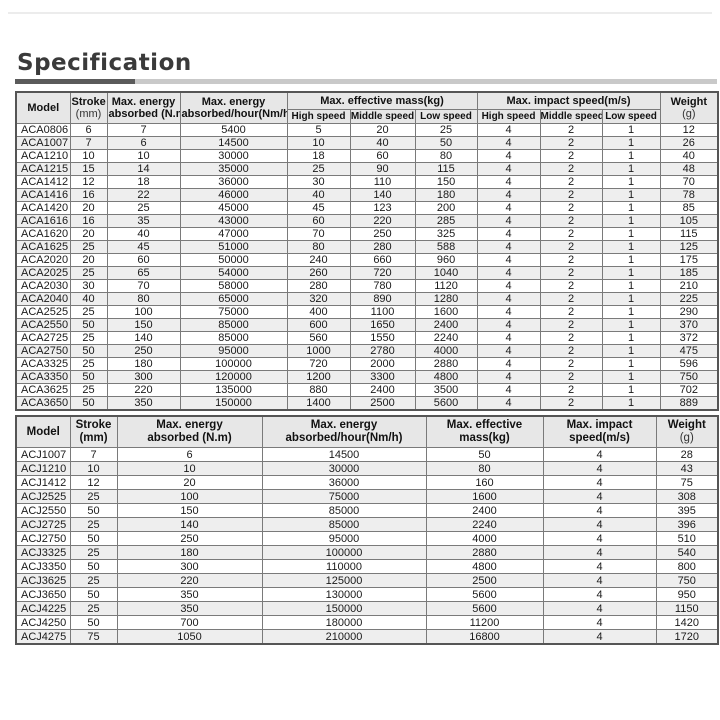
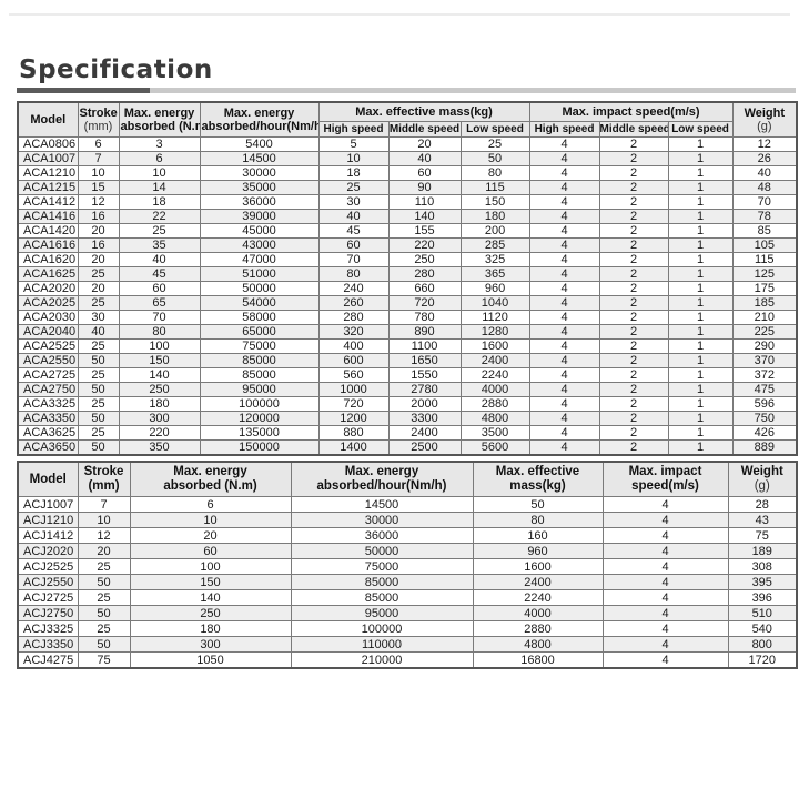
  Specification
  Model	Stroke (mm)	Max. energy absorbed (N.	Max. energy absorbed/hour(Nm/h	Max. effective mass(kg)	Max. impact speed(m/s)	Weight (g)
  High speed	Middle speed	Low speed	High speed	Middle speed	Low speed
- ACA0806	6	7	5400	5	20	25	4	2	1	12
+ ACA0806	6	3	5400	5	20	25	4	2	1	12
  ACA1007	7	6	14500	10	40	50	4	2	1	26
  ACA1210	10	10	30000	18	60	80	4	2	1	40
  ACA1215	15	14	35000	25	90	115	4	2	1	48
  ACA1412	12	18	36000	30	110	150	4	2	1	70
- ACA1416	16	22	46000	40	140	180	4	2	1	78
+ ACA1416	16	22	39000	40	140	180	4	2	1	78
- ACA1420	20	25	45000	45	123	200	4	2	1	85
+ ACA1420	20	25	45000	45	155	200	4	2	1	85
  ACA1616	16	35	43000	60	220	285	4	2	1	105
  ACA1620	20	40	47000	70	250	325	4	2	1	115
- ACA1625	25	45	51000	80	280	588	4	2	1	125
+ ACA1625	25	45	51000	80	280	365	4	2	1	125
  ACA2020	20	60	50000	240	660	960	4	2	1	175
  ACA2025	25	65	54000	260	720	1040	4	2	1	185
  ACA2030	30	70	58000	280	780	1120	4	2	1	210
  ACA2040	40	80	65000	320	890	1280	4	2	1	225
  ACA2525	25	100	75000	400	1100	1600	4	2	1	290
  ACA2550	50	150	85000	600	1650	2400	4	2	1	370
  ACA2725	25	140	85000	560	1550	2240	4	2	1	372
  ACA2750	50	250	95000	1000	2780	4000	4	2	1	475
  ACA3325	25	180	100000	720	2000	2880	4	2	1	596
  ACA3350	50	300	120000	1200	3300	4800	4	2	1	750
- ACA3625	25	220	135000	880	2400	3500	4	2	1	702
+ ACA3625	25	220	135000	880	2400	3500	4	2	1	426
  ACA3650	50	350	150000	1400	2500	5600	4	2	1	889
  Model	Stroke (mm)	Max. energy absorbed (N.m)	Max. energy absorbed/hour(Nm/h)	Max. effective mass(kg)	Max. impact speed(m/s)	Weight (g)
  ACJ1007	7	6	14500	50	4	28
  ACJ1210	10	10	30000	80	4	43
  ACJ1412	12	20	36000	160	4	75
+ ACJ2020	20	60	50000	960	4	189
  ACJ2525	25	100	75000	1600	4	308
  ACJ2550	50	150	85000	2400	4	395
  ACJ2725	25	140	85000	2240	4	396
  ACJ2750	50	250	95000	4000	4	510
  ACJ3325	25	180	100000	2880	4	540
  ACJ3350	50	300	110000	4800	4	800
- ACJ3625	25	220	125000	2500	4	750
- ACJ3650	50	350	130000	5600	4	950
- ACJ4225	25	350	150000	5600	4	1150
- ACJ4250	50	700	180000	11200	4	1420
  ACJ4275	75	1050	210000	16800	4	1720
